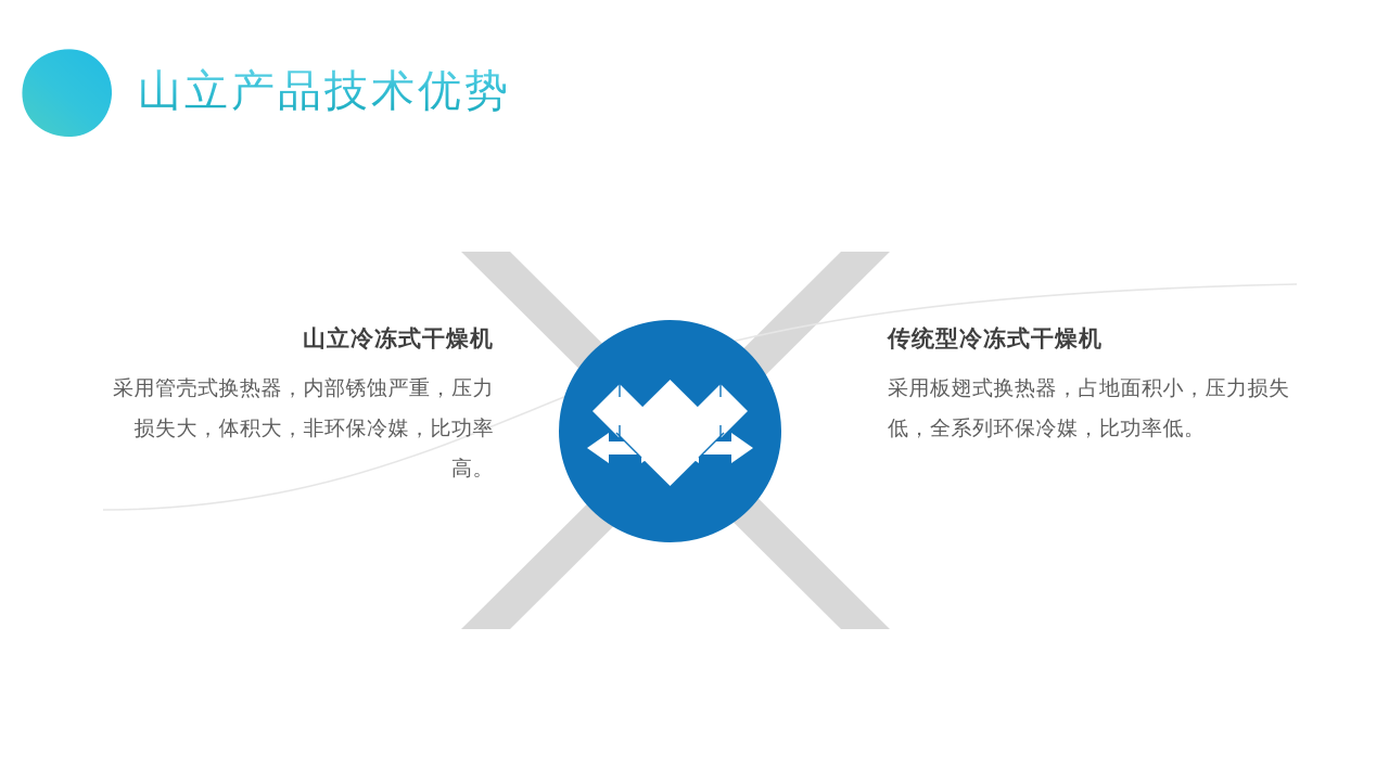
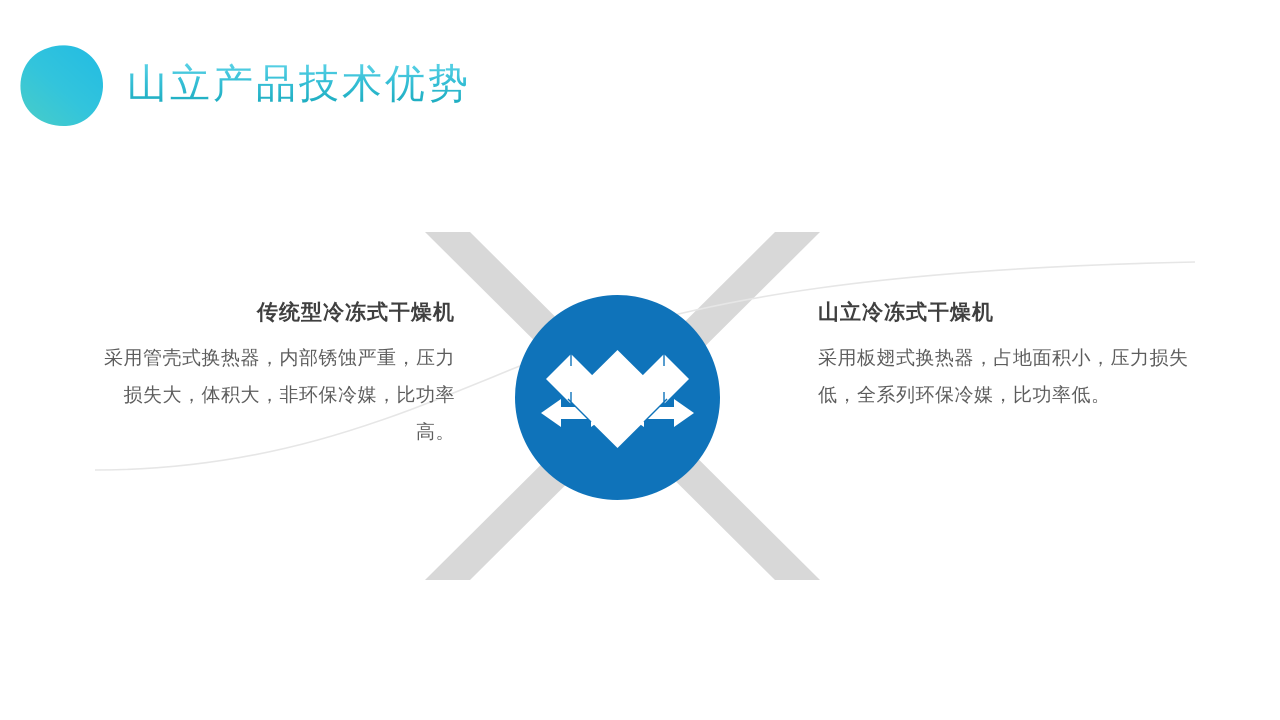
  山立产品技术优势
- 山立冷冻式干燥机
+ 传统型冷冻式干燥机
  采用管壳式换热器，内部锈蚀严重，压力损失大，体积大，非环保冷媒，比功率高。
- 传统型冷冻式干燥机
+ 山立冷冻式干燥机
  采用板翅式换热器，占地面积小，压力损失低，全系列环保冷媒，比功率低。
